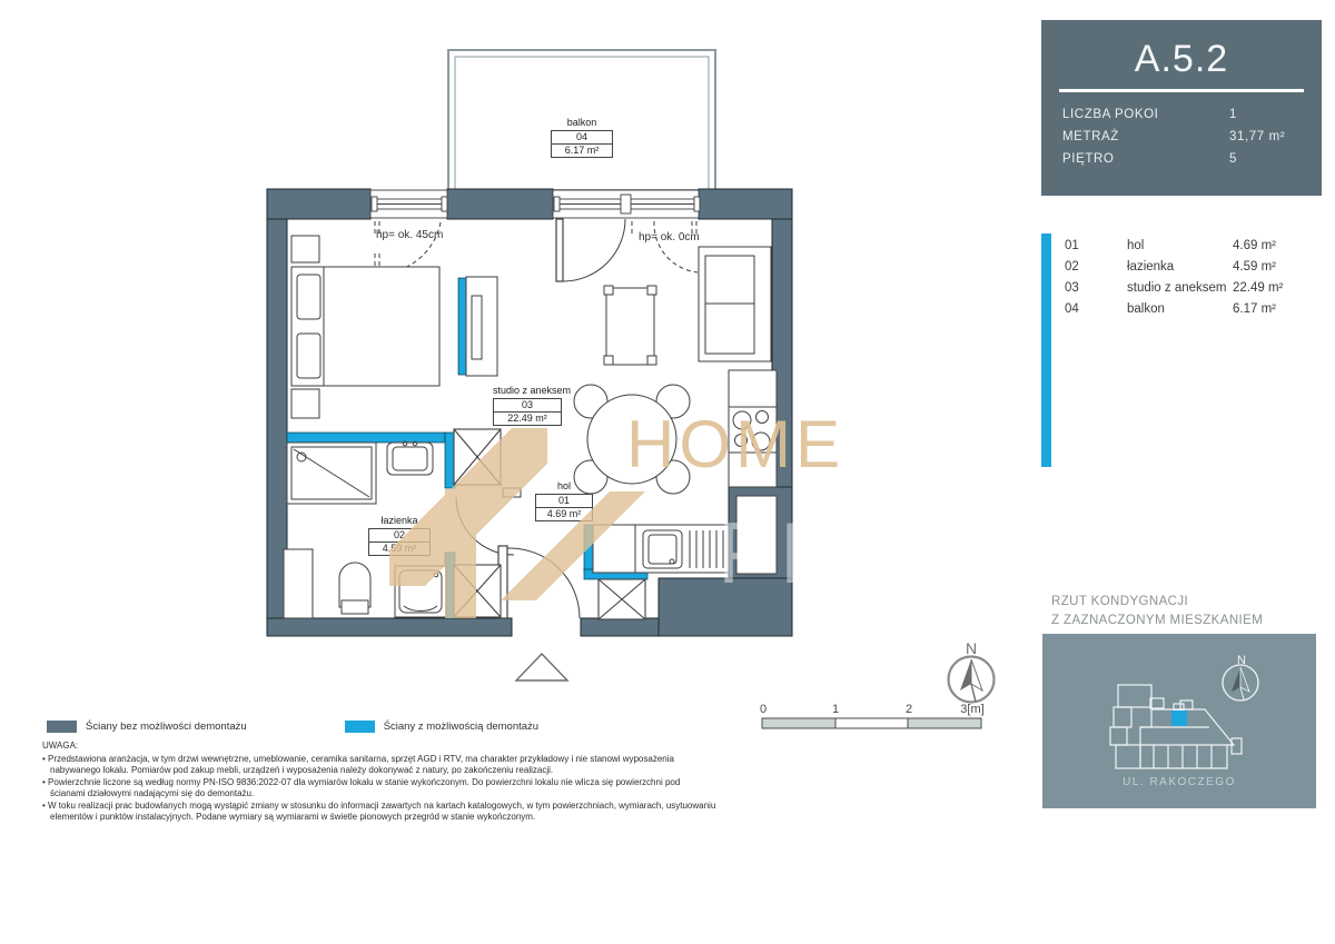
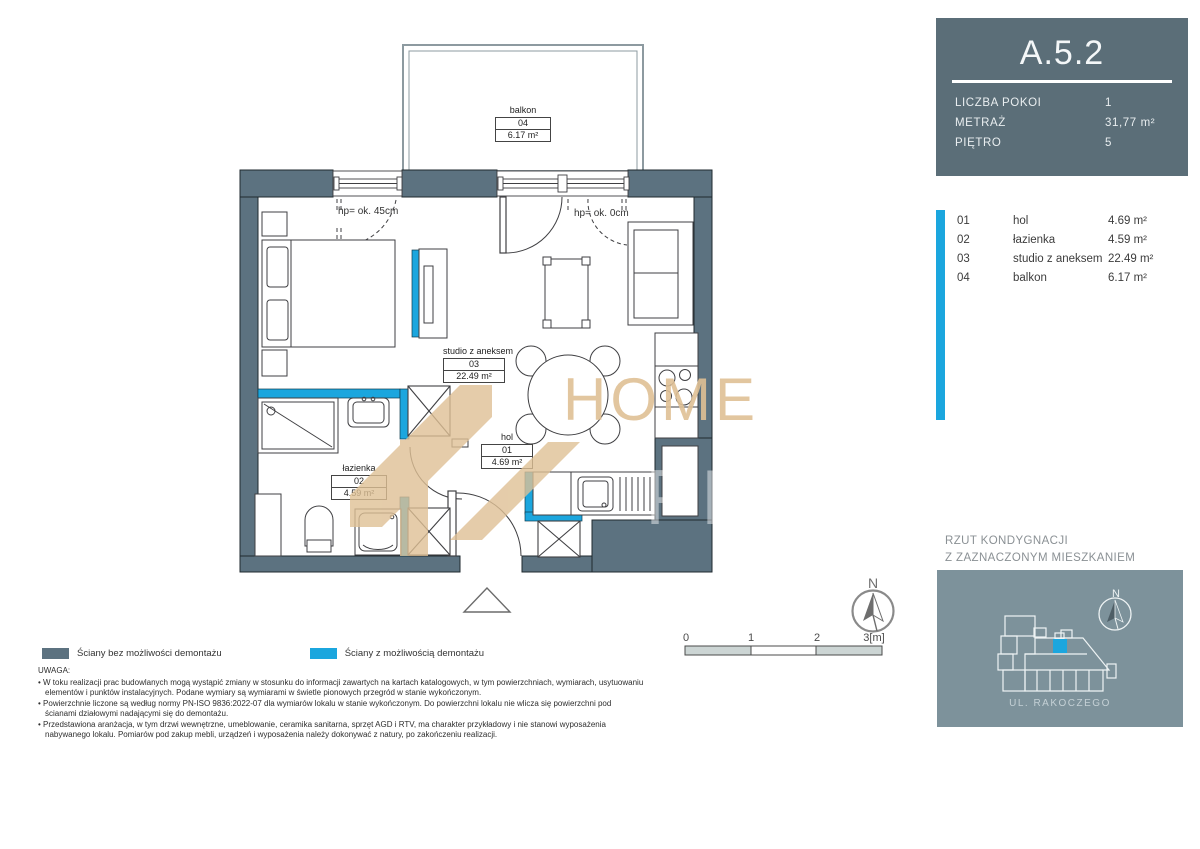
  0
  1
  2
  3[m]
  N
  balkon
  04
  6.17 m²
  studio z anekse
  03
  22.49 m²
  hol
  01
  4.69 m²
  łazienka
  02
  4.59 m²
  hp= ok. 45cm
  hp= ok. 0cm
  HOME
  PE
  A.5.2
  LICZBA POKOI
  1
  METRAŻ
  31,77 m²
  PIĘTRO
  5
  01
  hol
  4.69 m²
  02
  łazienka
  4.59 m²
  03
  studio z aneksem
  22.49 m²
  04
  balkon
  6.17 m²
  RZUT KONDYGNACJI
  Z ZAZNACZONYM MIESZKANIEM
  N
  UL. RAKOCZEGO
  Ściany bez możliwości demontażu
  Ściany z możliwością demontażu
  UWAGA:
- Przedstawiona aranżacja, w tym drzwi wewnętrzne, umeblowanie, ceramika sanitarna, sprzęt AGD i RTV, ma charakter przykładowy i nie stanowi wyposażenia nabywanego lokalu. Pomiarów pod zakup mebli, urządzeń i wyposażenia należy dokonywać z natury, po zakończeniu realizacji.
+ W toku realizacji prac budowlanych mogą wystąpić zmiany w stosunku do informacji zawartych na kartach katalogowych, w tym powierzchniach, wymiarach, usytuowaniu elementów i punktów instalacyjnych. Podane wymiary są wymiarami w świetle pionowych przegród w stanie wykończonym.
  Powierzchnie liczone są według normy PN-ISO 9836:2022-07 dla wymiarów lokalu w stanie wykończonym. Do powierzchni lokalu nie wlicza się powierzchni pod ścianami działowymi nadającymi się do demontażu.
- W toku realizacji prac budowlanych mogą wystąpić zmiany w stosunku do informacji zawartych na kartach katalogowych, w tym powierzchniach, wymiarach, usytuowaniu elementów i punktów instalacyjnych. Podane wymiary są wymiarami w świetle pionowych przegród w stanie wykończonym.
+ Przedstawiona aranżacja, w tym drzwi wewnętrzne, umeblowanie, ceramika sanitarna, sprzęt AGD i RTV, ma charakter przykładowy i nie stanowi wyposażenia nabywanego lokalu. Pomiarów pod zakup mebli, urządzeń i wyposażenia należy dokonywać z natury, po zakończeniu realizacji.
